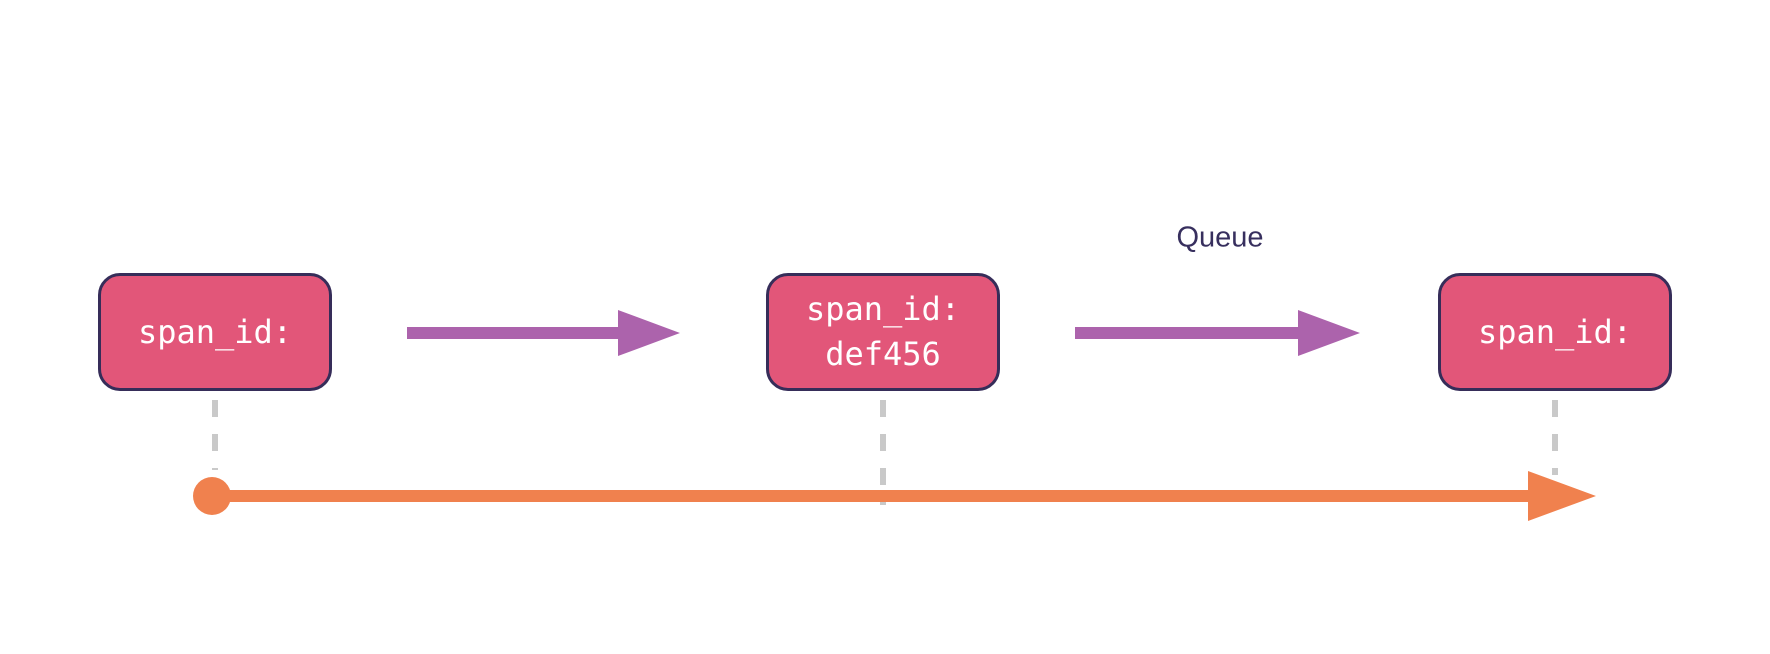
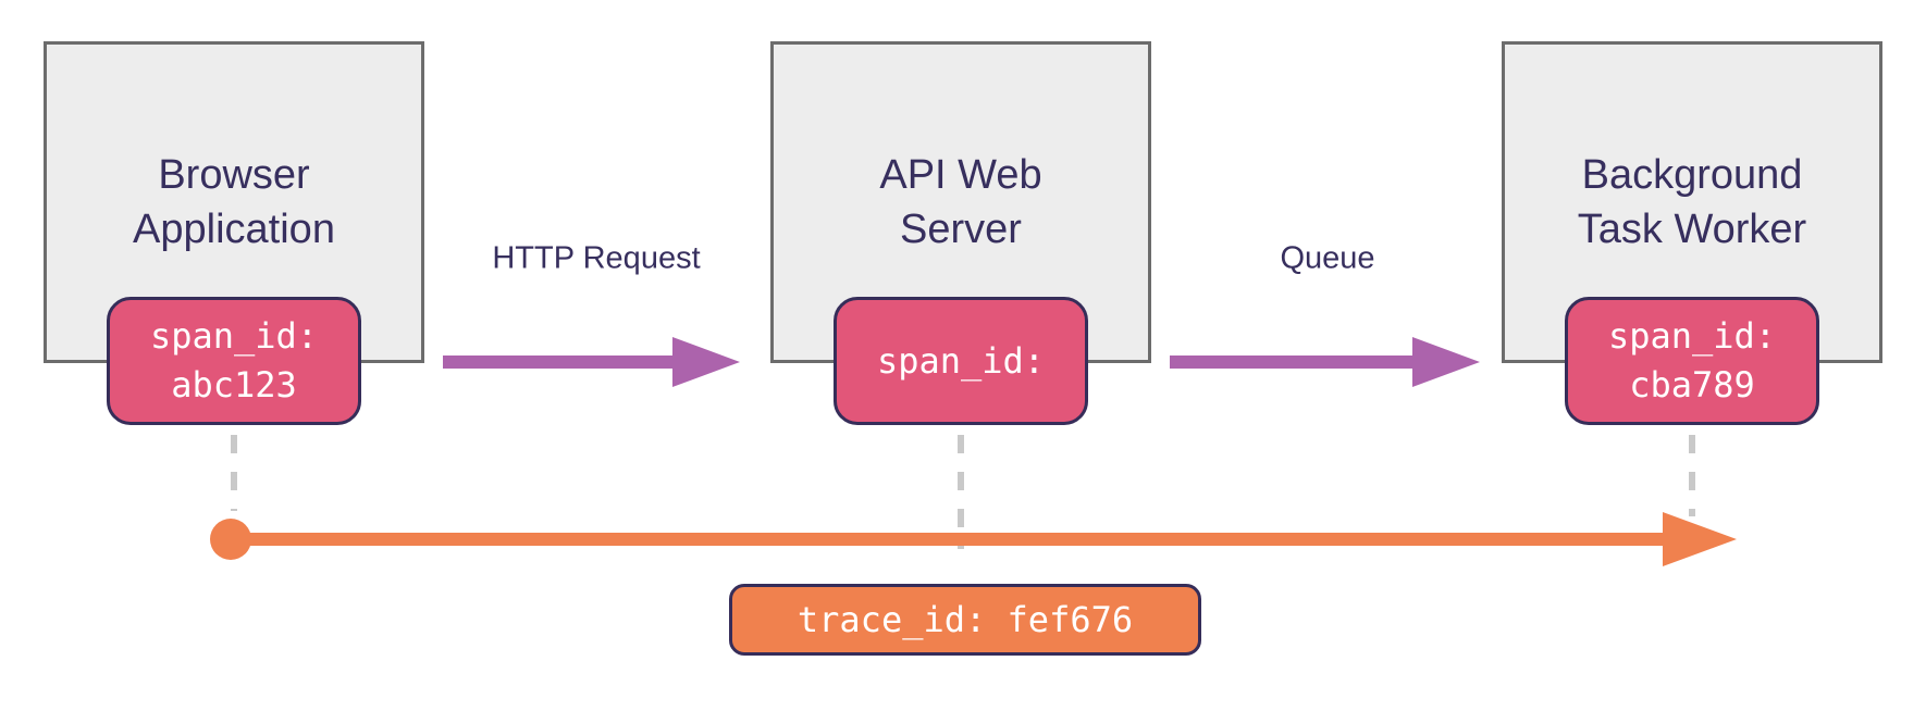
+ Browser Application
+ API Web Server
+ Background Task Worker
  span_id:
+ abc123
  span_id:
- def456
  span_id:
+ cba789
+ HTTP Request
  Queue
+ trace_id: fef676
